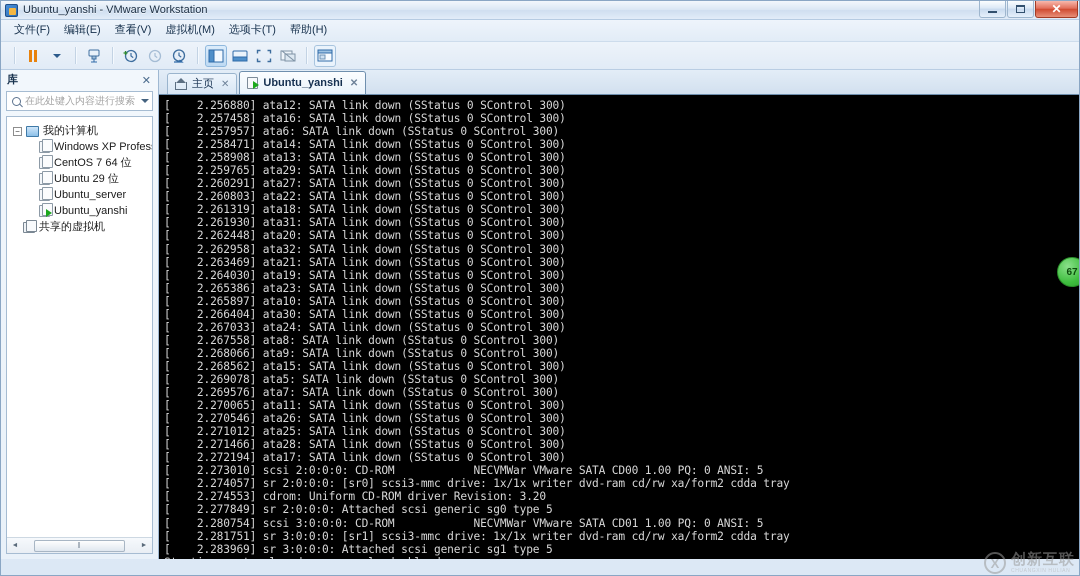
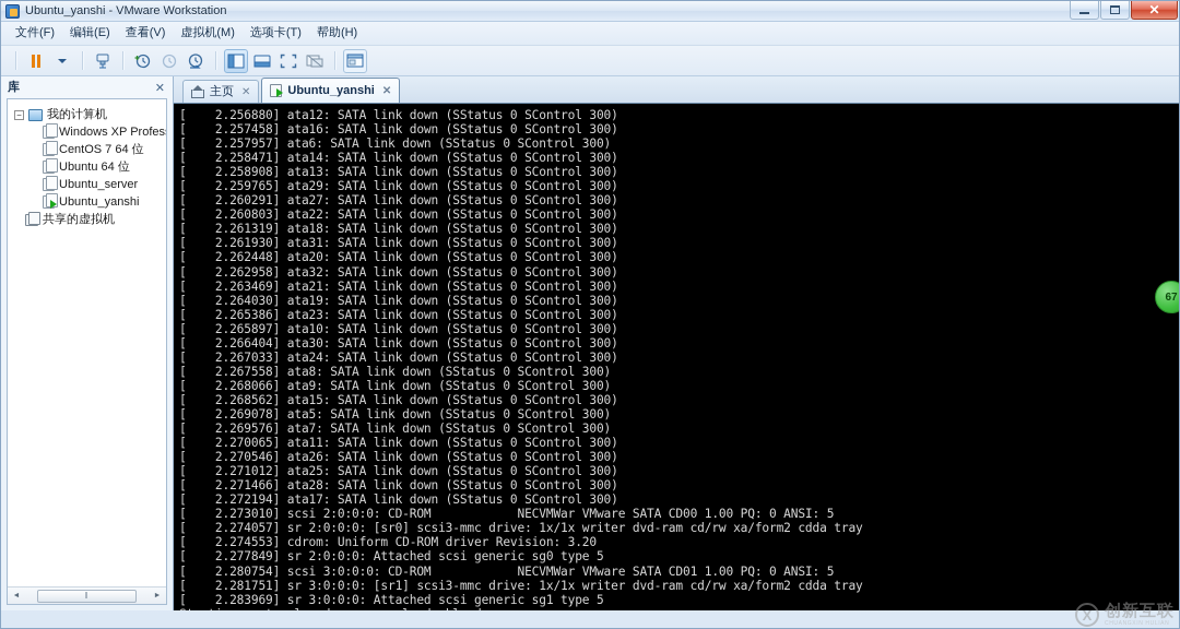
  Ubuntu_yanshi - VMware Workstation
  ✕
  文件(F)
  编辑(E)
  查看(V)
  虚拟机(M)
  选项卡(T)
  帮助(H)
  库
  ✕
- 在此处键入内容进行搜索
  −
  我的计算机
  Windows XP Profes
  CentOS 7 64 位
- Ubuntu 29 位
+ Ubuntu 64 位
  Ubuntu_server
  Ubuntu_yanshi
  共享的虚拟机
  ‖
  主页
  ✕
  Ubuntu_yanshi
  ✕
  [ 2.256880] ata12: SATA link down (SStatus 0 SControl 300)
  [ 2.257458] ata16: SATA link down (SStatus 0 SControl 300)
  [ 2.257957] ata6: SATA link down (SStatus 0 SControl 300)
  [ 2.258471] ata14: SATA link down (SStatus 0 SControl 300)
  [ 2.258908] ata13: SATA link down (SStatus 0 SControl 300)
  [ 2.259765] ata29: SATA link down (SStatus 0 SControl 300)
  [ 2.260291] ata27: SATA link down (SStatus 0 SControl 300)
  [ 2.260803] ata22: SATA link down (SStatus 0 SControl 300)
  [ 2.261319] ata18: SATA link down (SStatus 0 SControl 300)
  [ 2.261930] ata31: SATA link down (SStatus 0 SControl 300)
  [ 2.262448] ata20: SATA link down (SStatus 0 SControl 300)
  [ 2.262958] ata32: SATA link down (SStatus 0 SControl 300)
  [ 2.263469] ata21: SATA link down (SStatus 0 SControl 300)
  [ 2.264030] ata19: SATA link down (SStatus 0 SControl 300)
  [ 2.265386] ata23: SATA link down (SStatus 0 SControl 300)
  [ 2.265897] ata10: SATA link down (SStatus 0 SControl 300)
  [ 2.266404] ata30: SATA link down (SStatus 0 SControl 300)
  [ 2.267033] ata24: SATA link down (SStatus 0 SControl 300)
  [ 2.267558] ata8: SATA link down (SStatus 0 SControl 300)
  [ 2.268066] ata9: SATA link down (SStatus 0 SControl 300)
  [ 2.268562] ata15: SATA link down (SStatus 0 SControl 300)
  [ 2.269078] ata5: SATA link down (SStatus 0 SControl 300)
  [ 2.269576] ata7: SATA link down (SStatus 0 SControl 300)
  [ 2.270065] ata11: SATA link down (SStatus 0 SControl 300)
  [ 2.270546] ata26: SATA link down (SStatus 0 SControl 300)
  [ 2.271012] ata25: SATA link down (SStatus 0 SControl 300)
  [ 2.271466] ata28: SATA link down (SStatus 0 SControl 300)
  [ 2.272194] ata17: SATA link down (SStatus 0 SControl 300)
  [ 2.273010] scsi 2:0:0:0: CD-ROM NECVMWar VMware SATA CD00 1.00 PQ: 0 ANSI: 5
  [ 2.274057] sr 2:0:0:0: [sr0] scsi3-mmc drive: 1x/1x writer dvd-ram cd/rw xa/form2 cdda tray
  [ 2.274553] cdrom: Uniform CD-ROM driver Revision: 3.20
  [ 2.277849] sr 2:0:0:0: Attached scsi generic sg0 type 5
  [ 2.280754] scsi 3:0:0:0: CD-ROM NECVMWar VMware SATA CD01 1.00 PQ: 0 ANSI: 5
  [ 2.281751] sr 3:0:0:0: [sr1] scsi3-mmc drive: 1x/1x writer dvd-ram cd/rw xa/form2 cdda tray
  [ 2.283969] sr 3:0:0:0: Attached scsi generic sg1 type 5
  67
  创新互联
